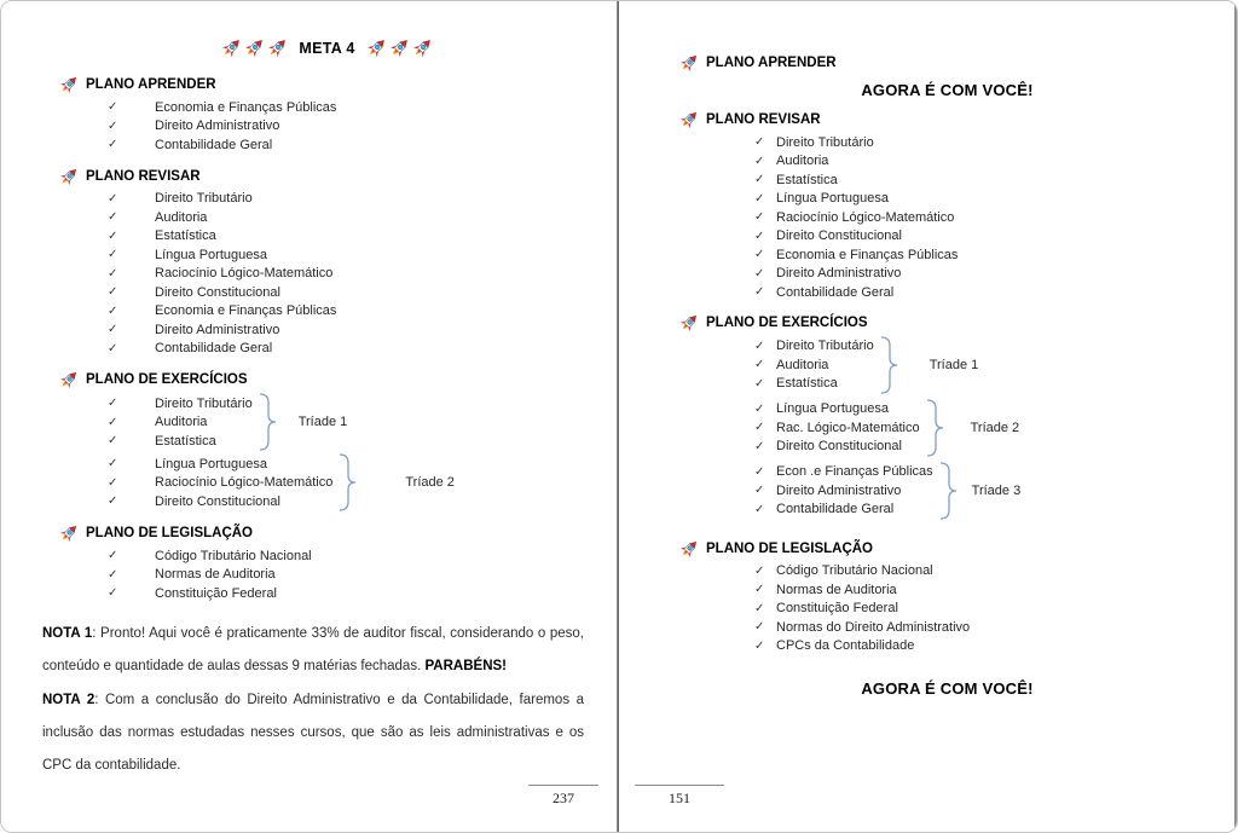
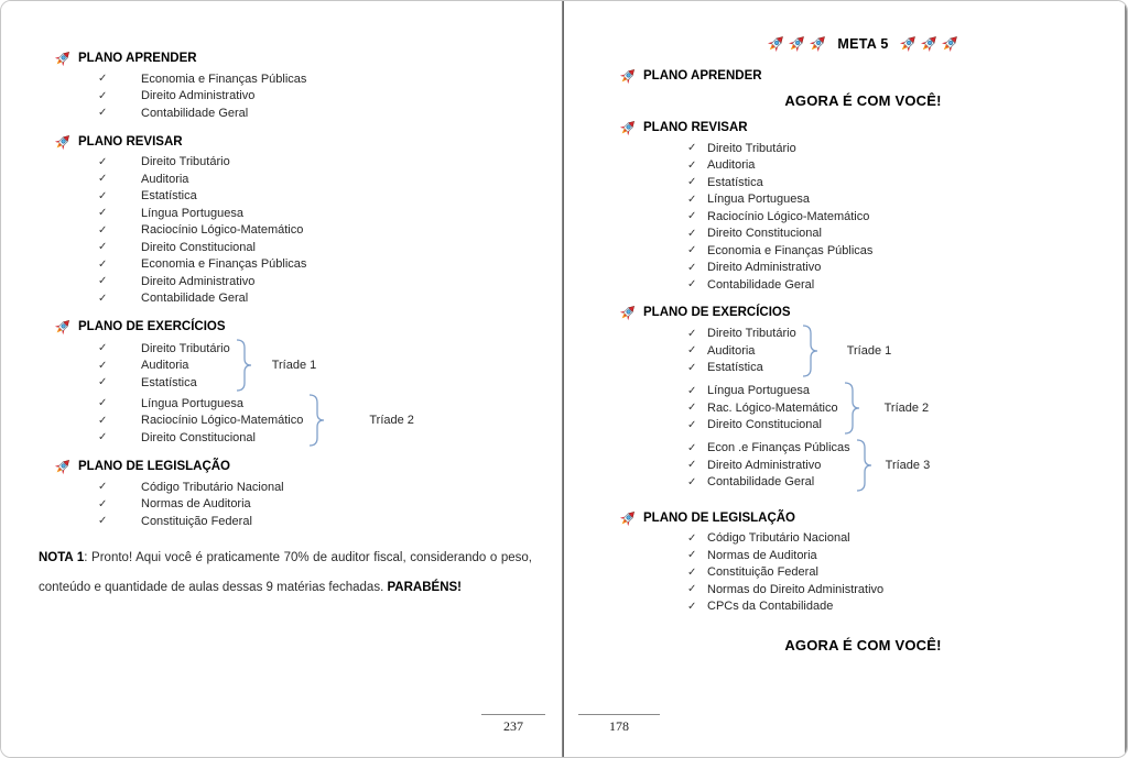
- META 4
  PLANO APRENDER
  ✓
  Economia e Finanças Públicas
  ✓
  Direito Administrativo
  ✓
  Contabilidade Geral
  PLANO REVISAR
  ✓
  Direito Tributário
  ✓
  Auditoria
  ✓
  Estatística
  ✓
  Língua Portuguesa
  ✓
  Raciocínio Lógico-Matemático
  ✓
  Direito Constitucional
  ✓
  Economia e Finanças Públicas
  ✓
  Direito Administrativo
  ✓
  Contabilidade Geral
  PLANO DE EXERCÍCIOS
  ✓
  Direito Tributário
  ✓
  Auditoria
  ✓
  Estatística
  Tríade 1
  ✓
  Língua Portuguesa
  ✓
  Raciocínio Lógico-Matemático
  ✓
  Direito Constitucional
  Tríade 2
  PLANO DE LEGISLAÇÃO
  ✓
  Código Tributário Nacional
  ✓
  Normas de Auditoria
  ✓
  Constituição Federal
- NOTA 1: Pronto! Aqui você é praticamente 33% de auditor fiscal, considerando o peso, conteúdo e quantidade de aulas dessas 9 matérias fechadas. PARABÉNS!
+ NOTA 1: Pronto! Aqui você é praticamente 70% de auditor fiscal, considerando o peso, conteúdo e quantidade de aulas dessas 9 matérias fechadas. PARABÉNS!
- NOTA 2: Com a conclusão do Direito Administrativo e da Contabilidade, faremos a inclusão das normas estudadas nesses cursos, que são as leis administrativas e os CPC da contabilidade.
  237
+ META 5
  PLANO APRENDER
  AGORA É COM VOCÊ!
  PLANO REVISAR
  ✓
  Direito Tributário
  ✓
  Auditoria
  ✓
  Estatística
  ✓
  Língua Portuguesa
  ✓
  Raciocínio Lógico-Matemático
  ✓
  Direito Constitucional
  ✓
  Economia e Finanças Públicas
  ✓
  Direito Administrativo
  ✓
  Contabilidade Geral
  PLANO DE EXERCÍCIOS
  ✓
  Direito Tributário
  ✓
  Auditoria
  ✓
  Estatística
  Tríade 1
  ✓
  Língua Portuguesa
  ✓
  Rac. Lógico-Matemático
  ✓
  Direito Constitucional
  Tríade 2
  ✓
  Econ .e Finanças Públicas
  ✓
  Direito Administrativo
  ✓
  Contabilidade Geral
  Tríade 3
  PLANO DE LEGISLAÇÃO
  ✓
  Código Tributário Nacional
  ✓
  Normas de Auditoria
  ✓
  Constituição Federal
  ✓
  Normas do Direito Administrativo
  ✓
  CPCs da Contabilidade
  AGORA É COM VOCÊ!
- 151
+ 178
